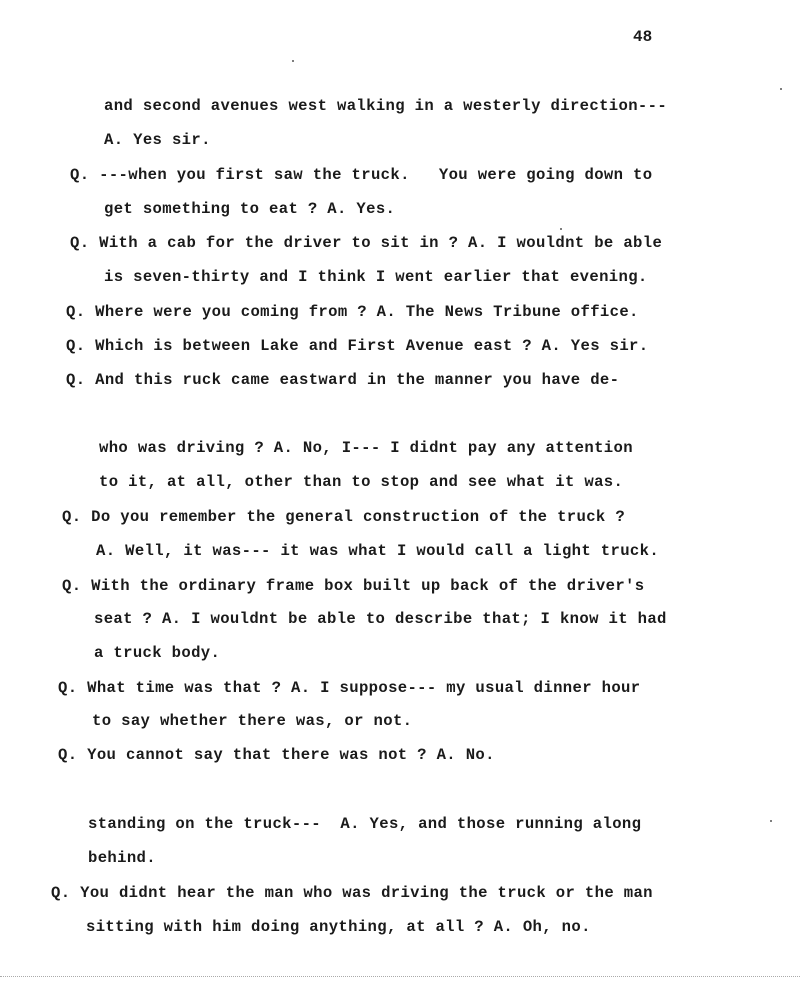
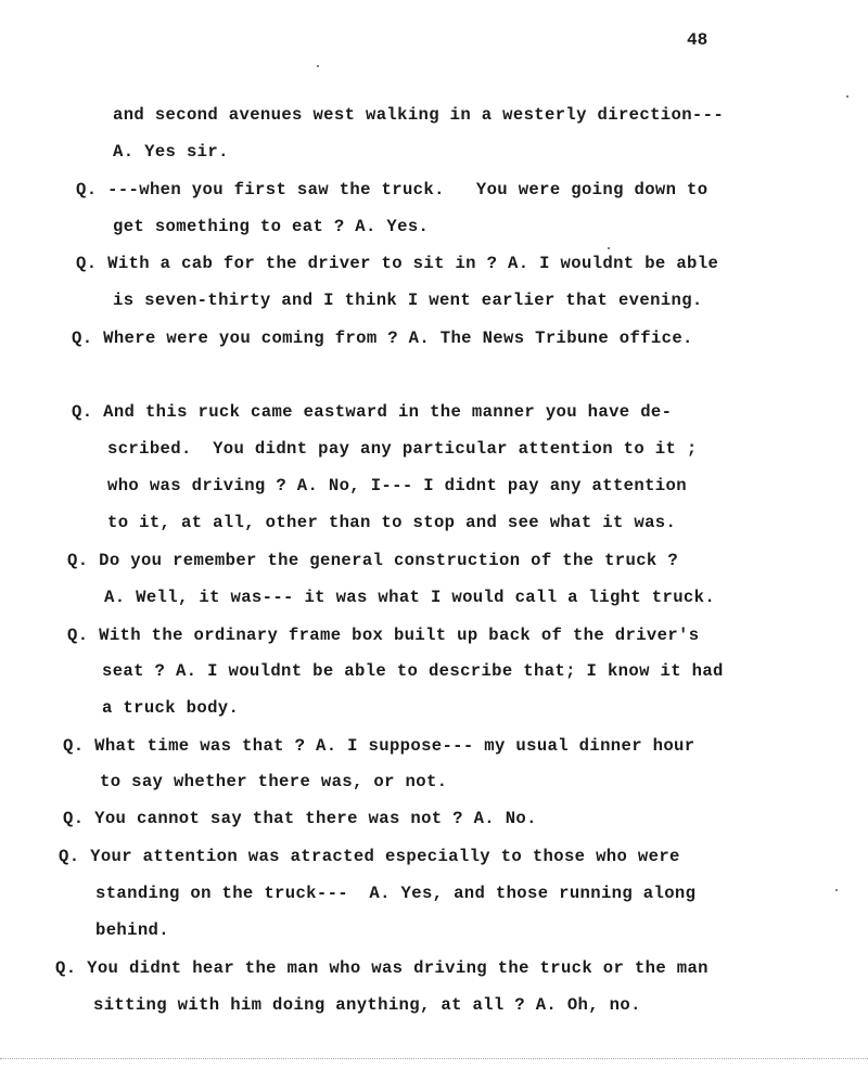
  48
  and second avenues west walking in a westerly direction---
  A. Yes sir.
  Q. ---when you first saw the truck. You were going down to
  get something to eat ? A. Yes.
  Q. With a cab for the driver to sit in ? A. I wouldnt be able
  is seven-thirty and I think I went earlier that evening.
  Q. Where were you coming from ? A. The News Tribune office.
- Q. Which is between Lake and First Avenue east ? A. Yes sir.
  Q. And this ruck came eastward in the manner you have de-
+ scribed. You didnt pay any particular attention to it ;
  who was driving ? A. No, I--- I didnt pay any attention
  to it, at all, other than to stop and see what it was.
  Q. Do you remember the general construction of the truck ?
  A. Well, it was--- it was what I would call a light truck.
  Q. With the ordinary frame box built up back of the driver's
  seat ? A. I wouldnt be able to describe that; I know it had
  a truck body.
  Q. What time was that ? A. I suppose--- my usual dinner hour
  to say whether there was, or not.
  Q. You cannot say that there was not ? A. No.
+ Q. Your attention was atracted especially to those who were
  standing on the truck--- A. Yes, and those running along
  behind.
  Q. You didnt hear the man who was driving the truck or the man
  sitting with him doing anything, at all ? A. Oh, no.
